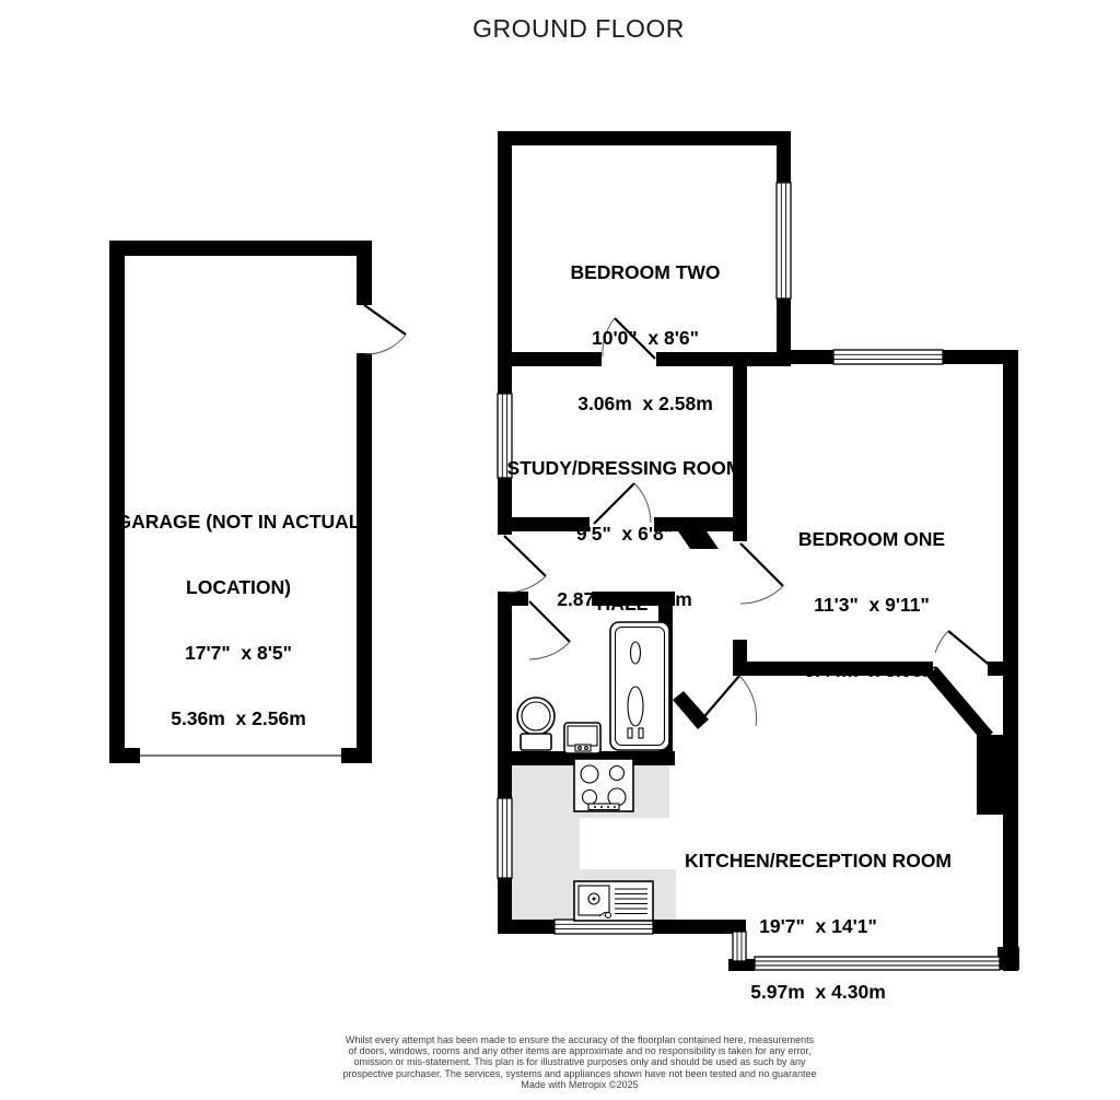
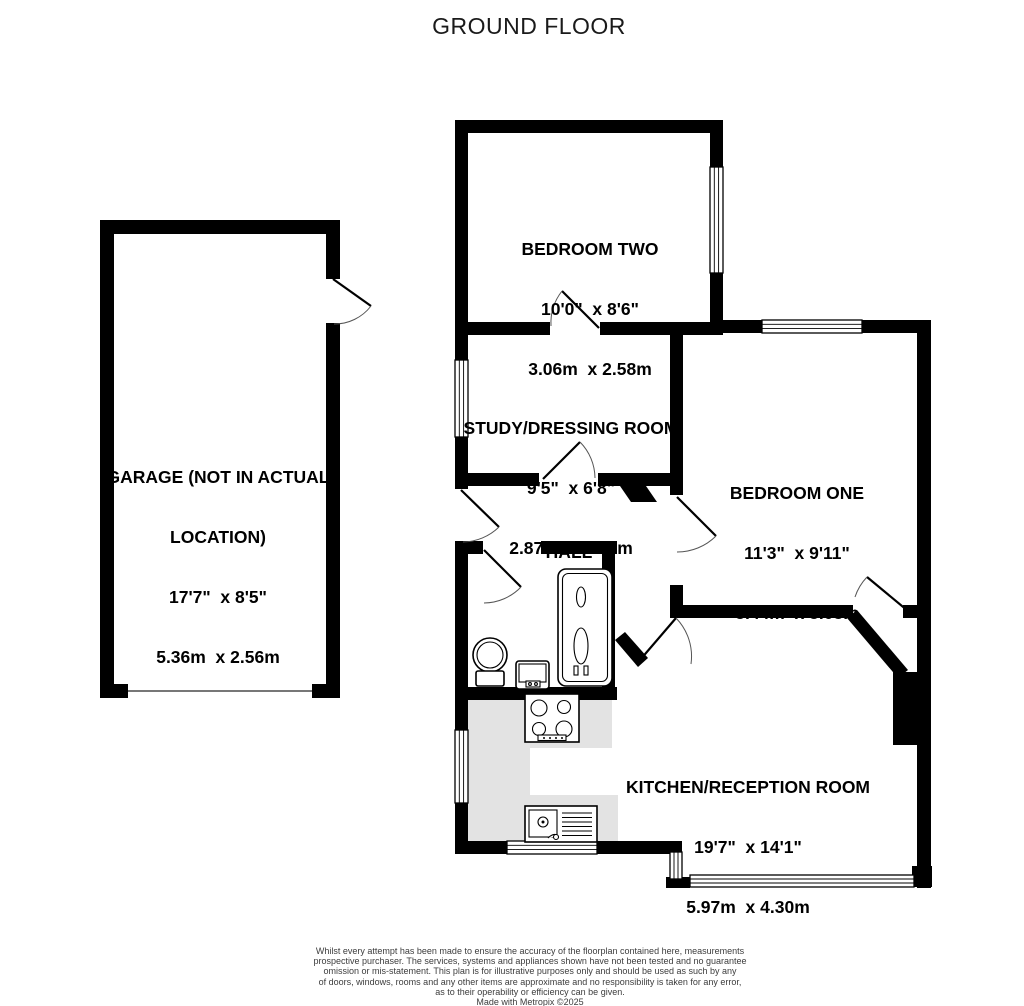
  GROUND FLOOR
  GARAGE (NOT IN ACTUAL
  LOCATION)
  17'7" x 8'5"
  5.36m x 2.56m
  BEDROOM TWO
  10'0" x 8'6"
  3.06m x 2.58m
  STUDY/DRESSING ROOM
  9'5" x 6'8"
  2.87m x 2.02m
  BEDROOM ONE
  11'3" x 9'11"
  3.44m x 3.03m
  HALL
  KITCHEN/RECEPTION ROOM
  19'7" x 14'1"
  5.97m x 4.30m
  Whilst every attempt has been made to ensure the accuracy of the floorplan contained here, measurements
- of doors, windows, rooms and any other items are approximate and no responsibility is taken for any error,
+ prospective purchaser. The services, systems and appliances shown have not been tested and no guarantee
  omission or mis-statement. This plan is for illustrative purposes only and should be used as such by any
- prospective purchaser. The services, systems and appliances shown have not been tested and no guarantee
+ of doors, windows, rooms and any other items are approximate and no responsibility is taken for any error,
+ as to their operability or efficiency can be given.
  Made with Metropix ©2025
